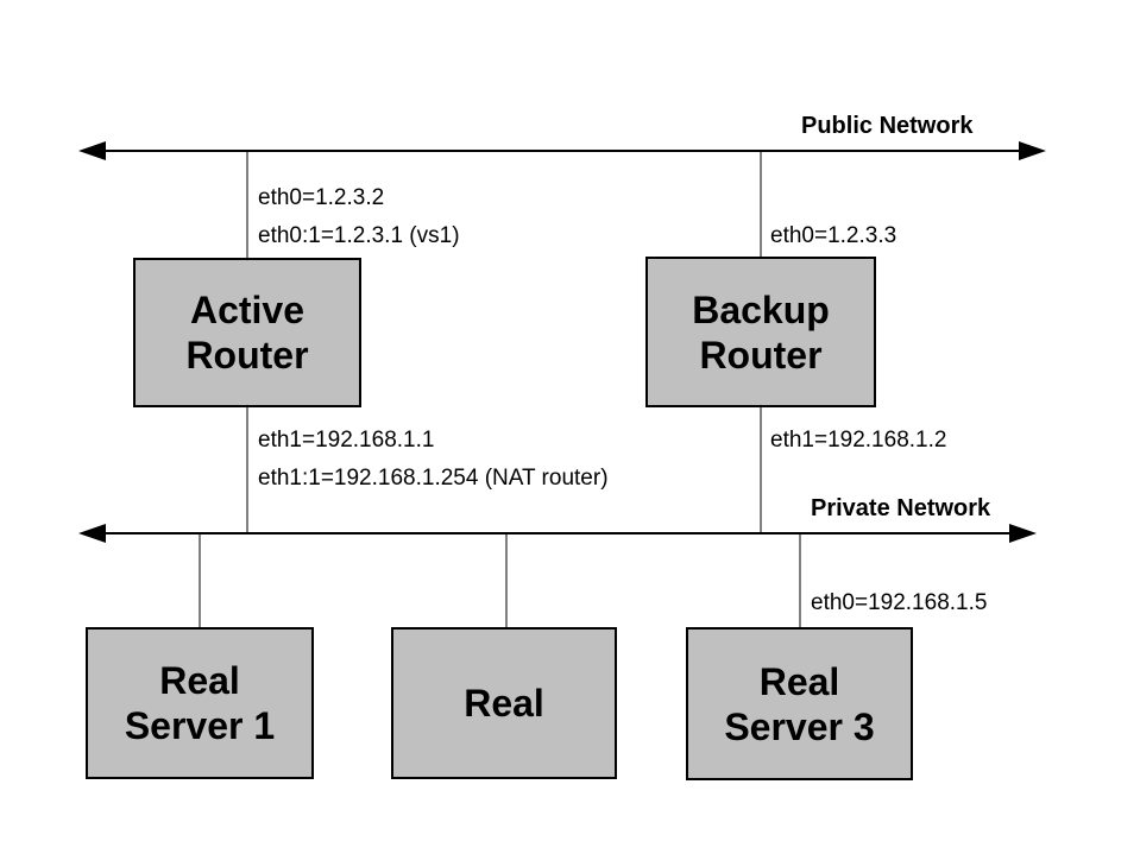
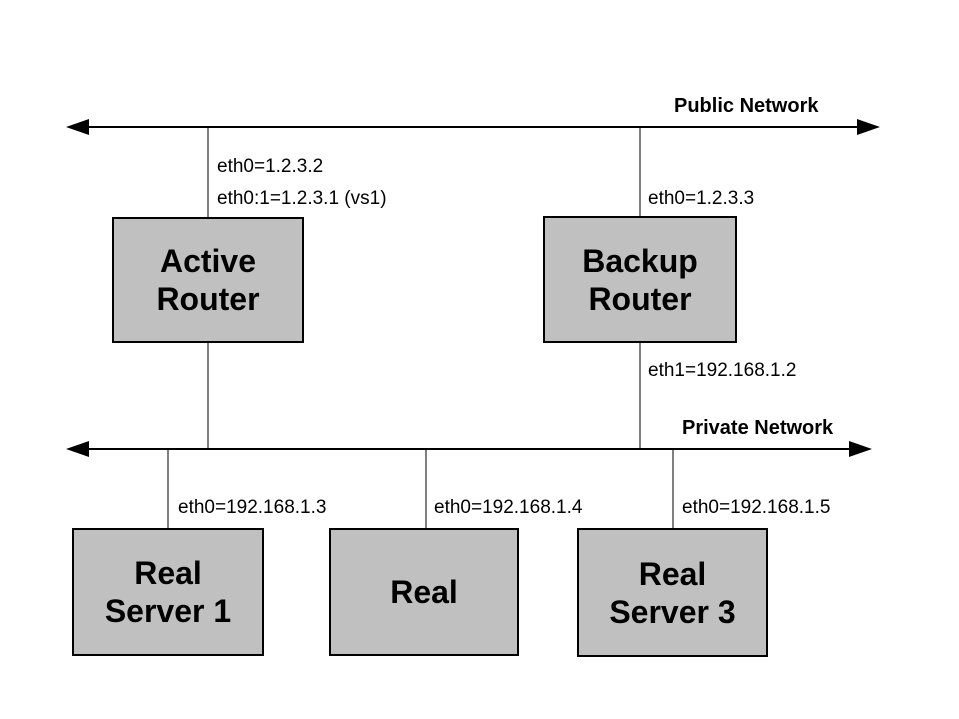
  Public Network
  Private Network
  eth0=1.2.3.2
  eth0:1=1.2.3.1 (vs1)
  eth0=1.2.3.3
- eth1=192.168.1.1
- eth1:1=192.168.1.254 (NAT router)
  eth1=192.168.1.2
+ eth0=192.168.1.3
+ eth0=192.168.1.4
  eth0=192.168.1.5
  Active
  Router
  Backup
  Router
  Real
  Server 1
  Real
  Real
  Server 3
